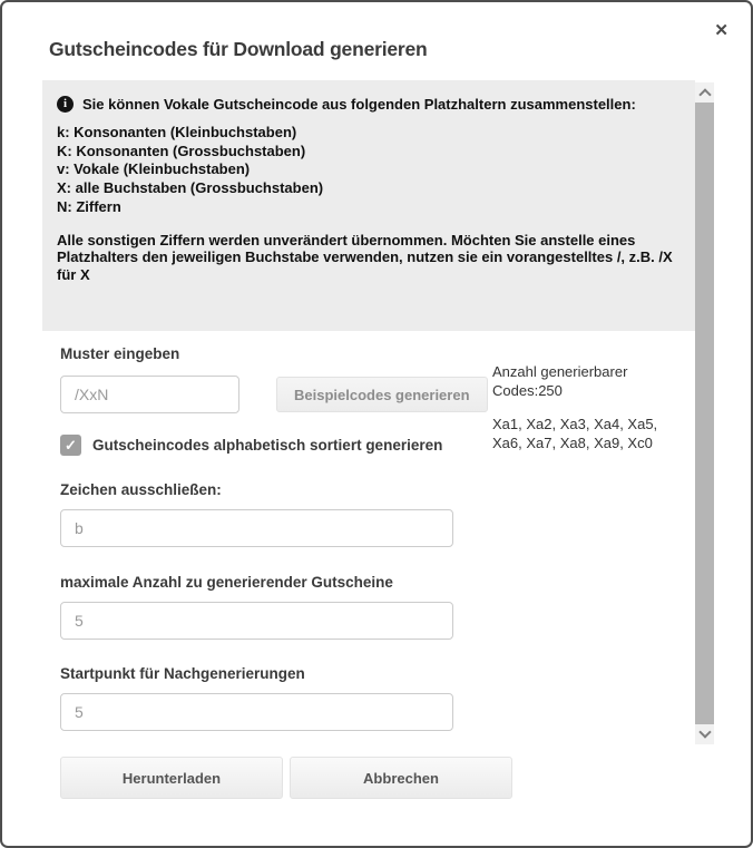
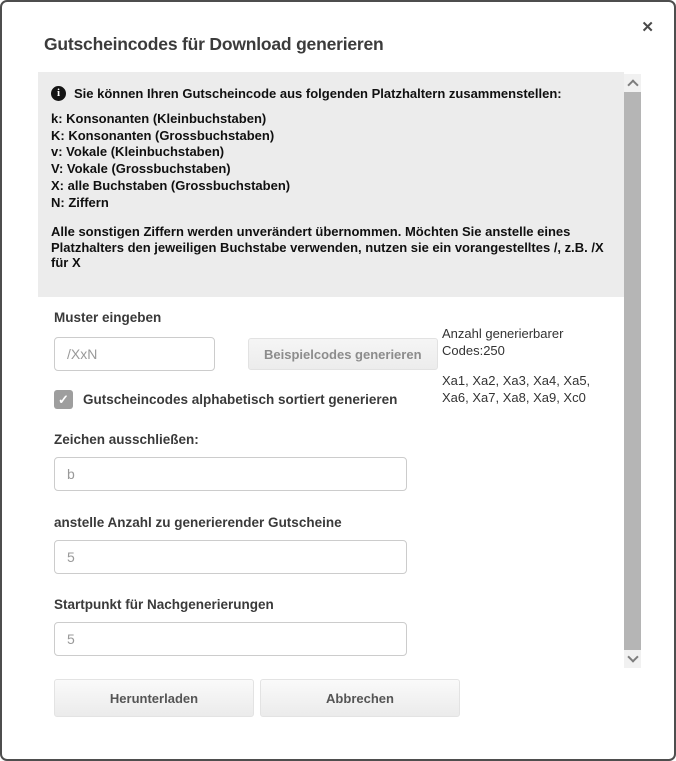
  Gutscheincodes für Download generieren
  ✕
  i
- Sie können Vokale Gutscheincode aus folgenden Platzhaltern zusammenstellen:
+ Sie können Ihren Gutscheincode aus folgenden Platzhaltern zusammenstellen:
  k: Konsonanten (Kleinbuchstaben)
  K: Konsonanten (Grossbuchstaben)
  v: Vokale (Kleinbuchstaben)
+ V: Vokale (Grossbuchstaben)
  X: alle Buchstaben (Grossbuchstaben)
  N: Ziffern
  Alle sonstigen Ziffern werden unverändert übernommen. Möchten Sie anstelle eines Platzhalters den jeweiligen Buchstabe verwenden, nutzen sie ein vorangestelltes /, z.B. /X für X
  Muster eingeben
  /XxN
  Beispielcodes generieren
  ✓
  Gutscheincodes alphabetisch sortiert generieren
  Zeichen ausschließen:
  b
- maximale Anzahl zu generierender Gutscheine
+ anstelle Anzahl zu generierender Gutscheine
  5
  Startpunkt für Nachgenerierungen
  5
  Anzahl generierbarer
  Codes:250
  Xa1, Xa2, Xa3, Xa4, Xa5,
  Xa6, Xa7, Xa8, Xa9, Xc0
  Herunterladen
  Abbrechen
